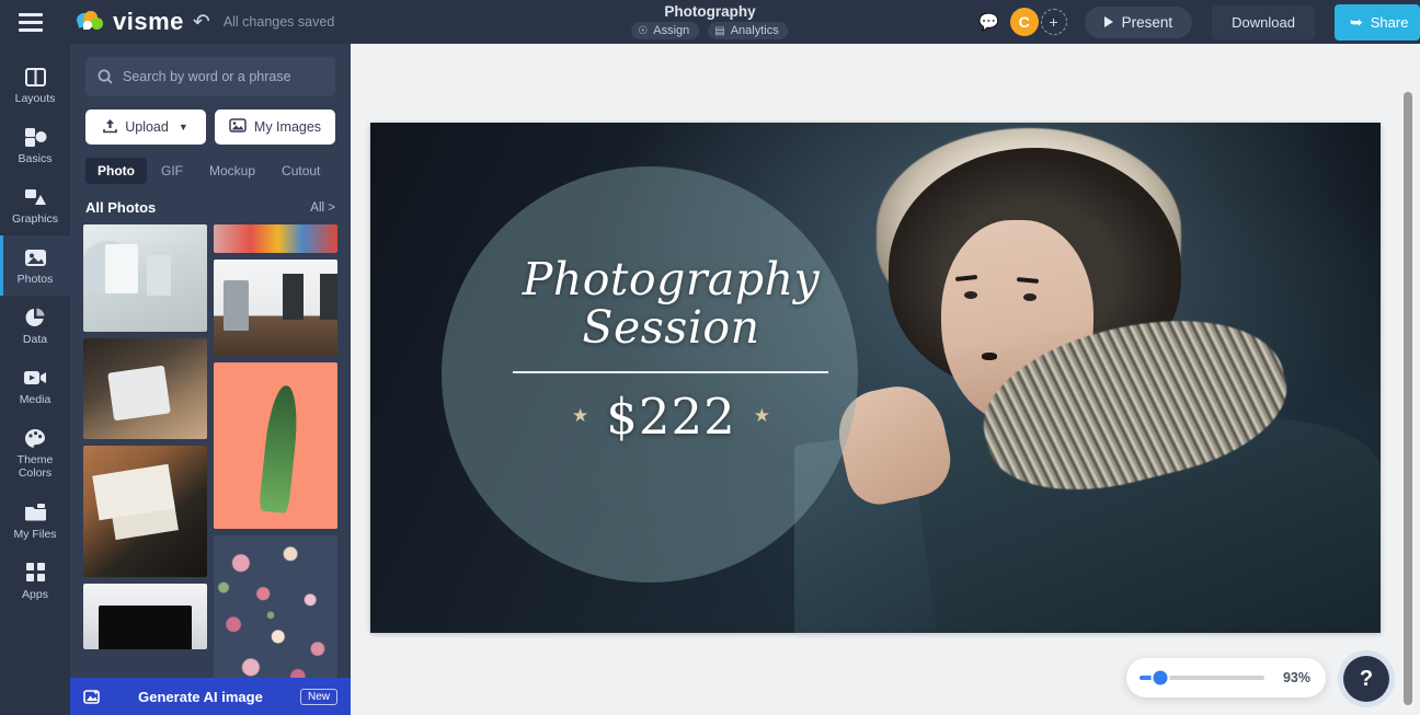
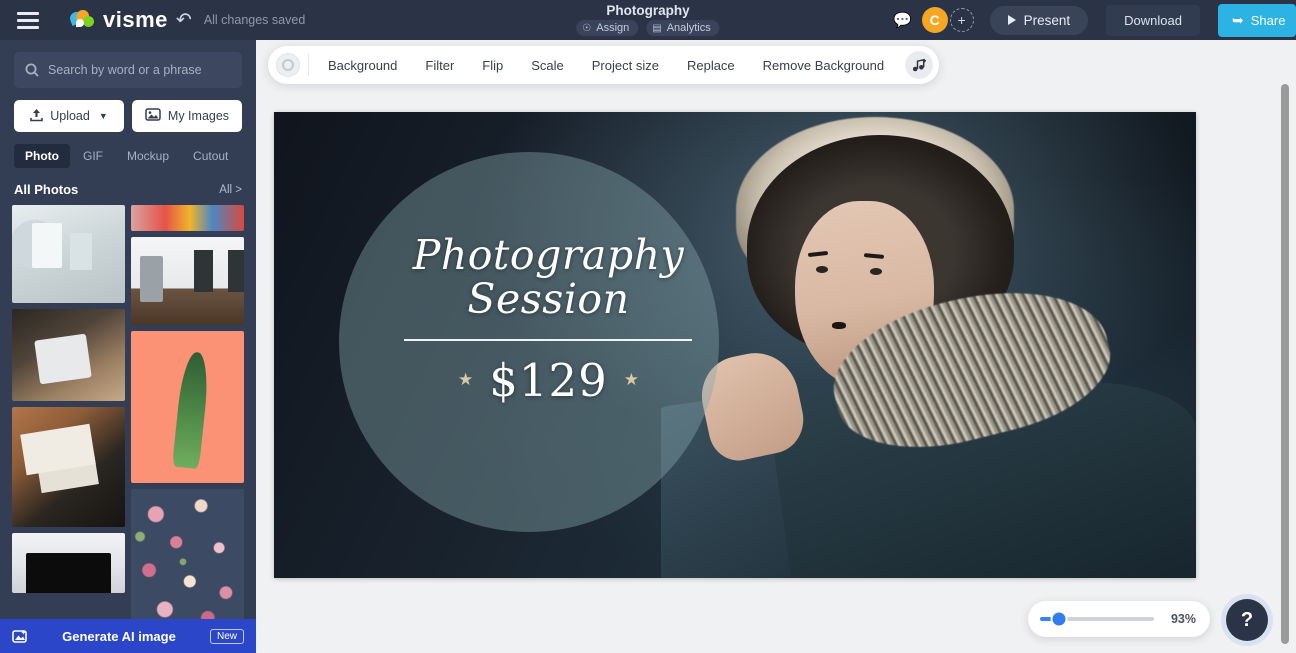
  visme
  ↶
  All changes saved
  Photography
  ☉
  Assign
  ▤
  Analytics
  💬
  C
  +
  Present
  Download
  ➥
  Share
- Layouts
- Basics
- Graphics
- Photos
- Data
- Media
- Theme
- Colors
- My Files
- Apps
  Search by word or a phrase
  Upload
  ▼
  My Images
  Photo
  GIF
  Mockup
  Cutout
  All Photos
  All >
  Generate AI image
  New
+ Background
+ Filter
+ Flip
+ Scale
+ Project size
+ Replace
+ Remove Background
  Photography
  Session
  ★
- $222
+ $129
  ★
  93%
  ?
